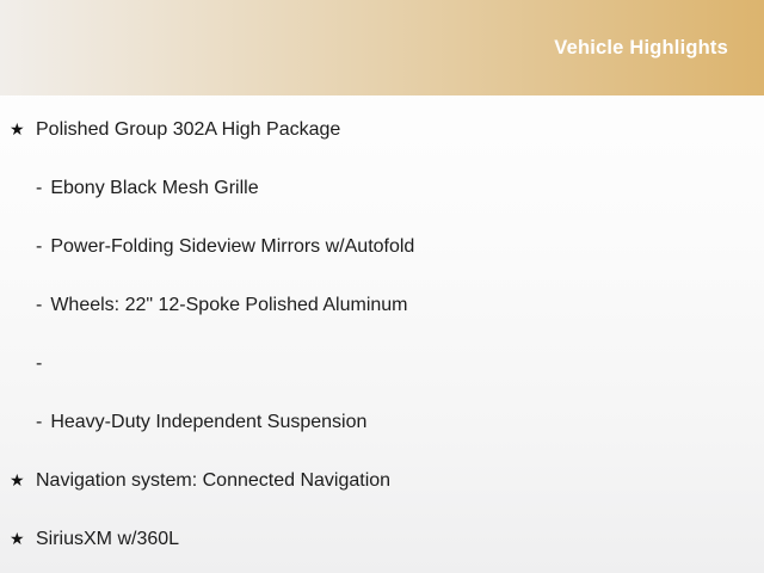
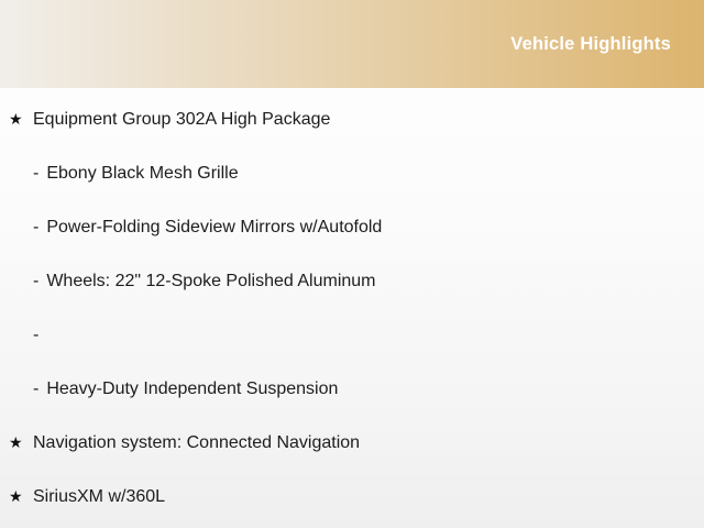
  Vehicle Highlights
  ★
- Polished Group 302A High Package
+ Equipment Group 302A High Package
  -
  Ebony Black Mesh Grille
  -
  Power-Folding Sideview Mirrors w/Autofold
  -
  Wheels: 22" 12-Spoke Polished Aluminum
  -
  -
  Heavy-Duty Independent Suspension
  ★
  Navigation system: Connected Navigation
  ★
  SiriusXM w/360L
